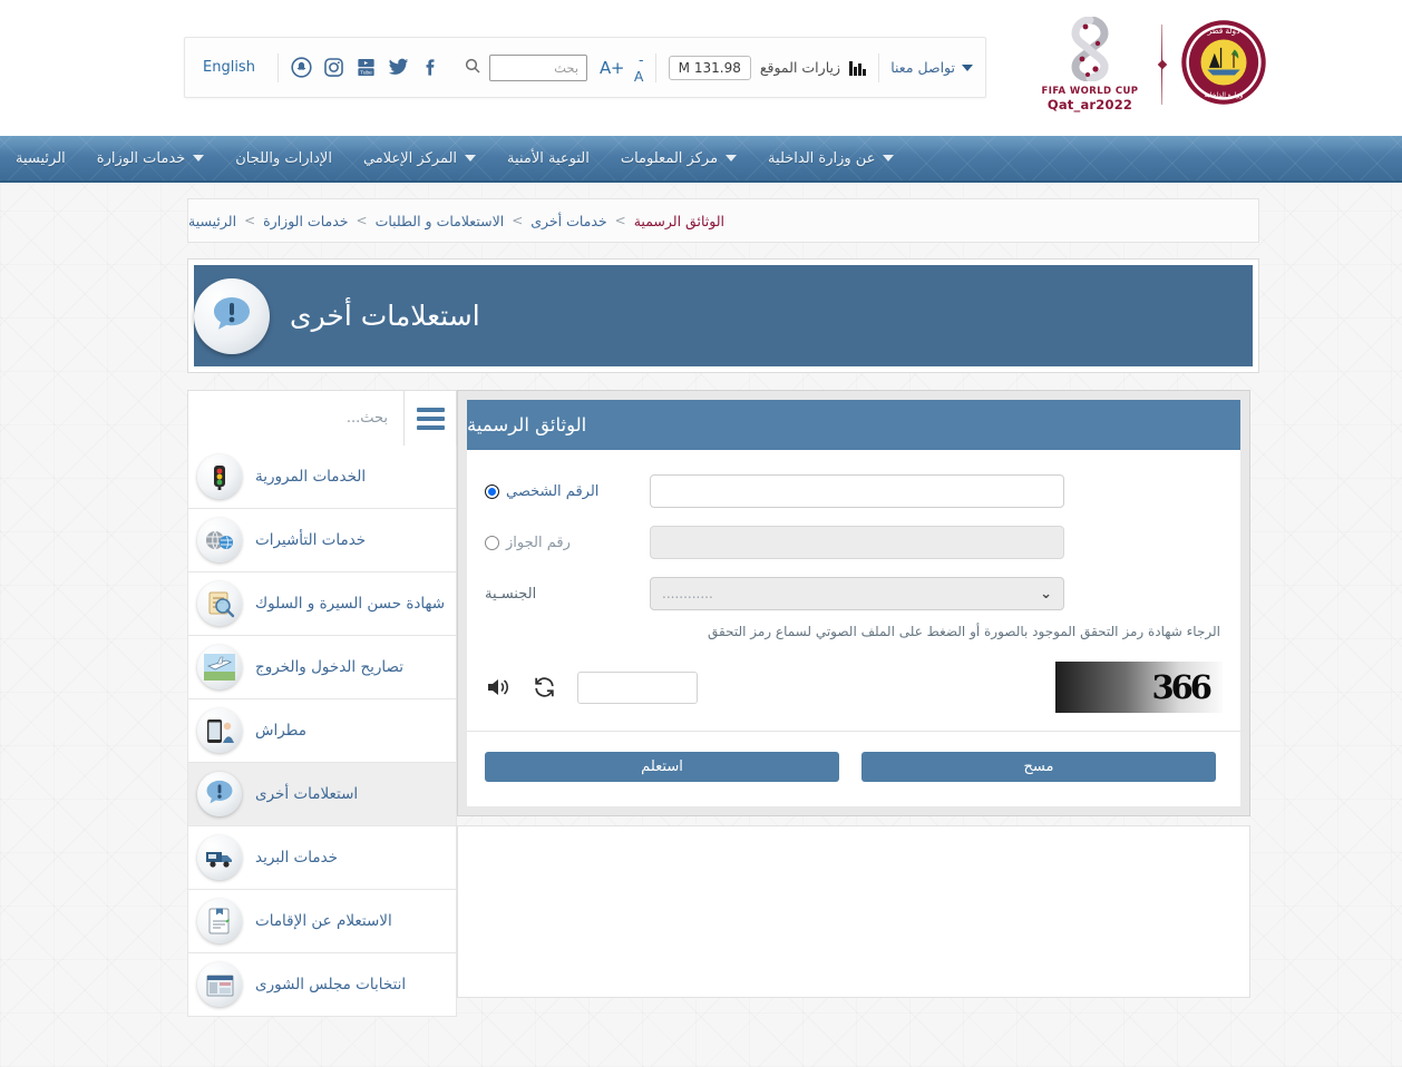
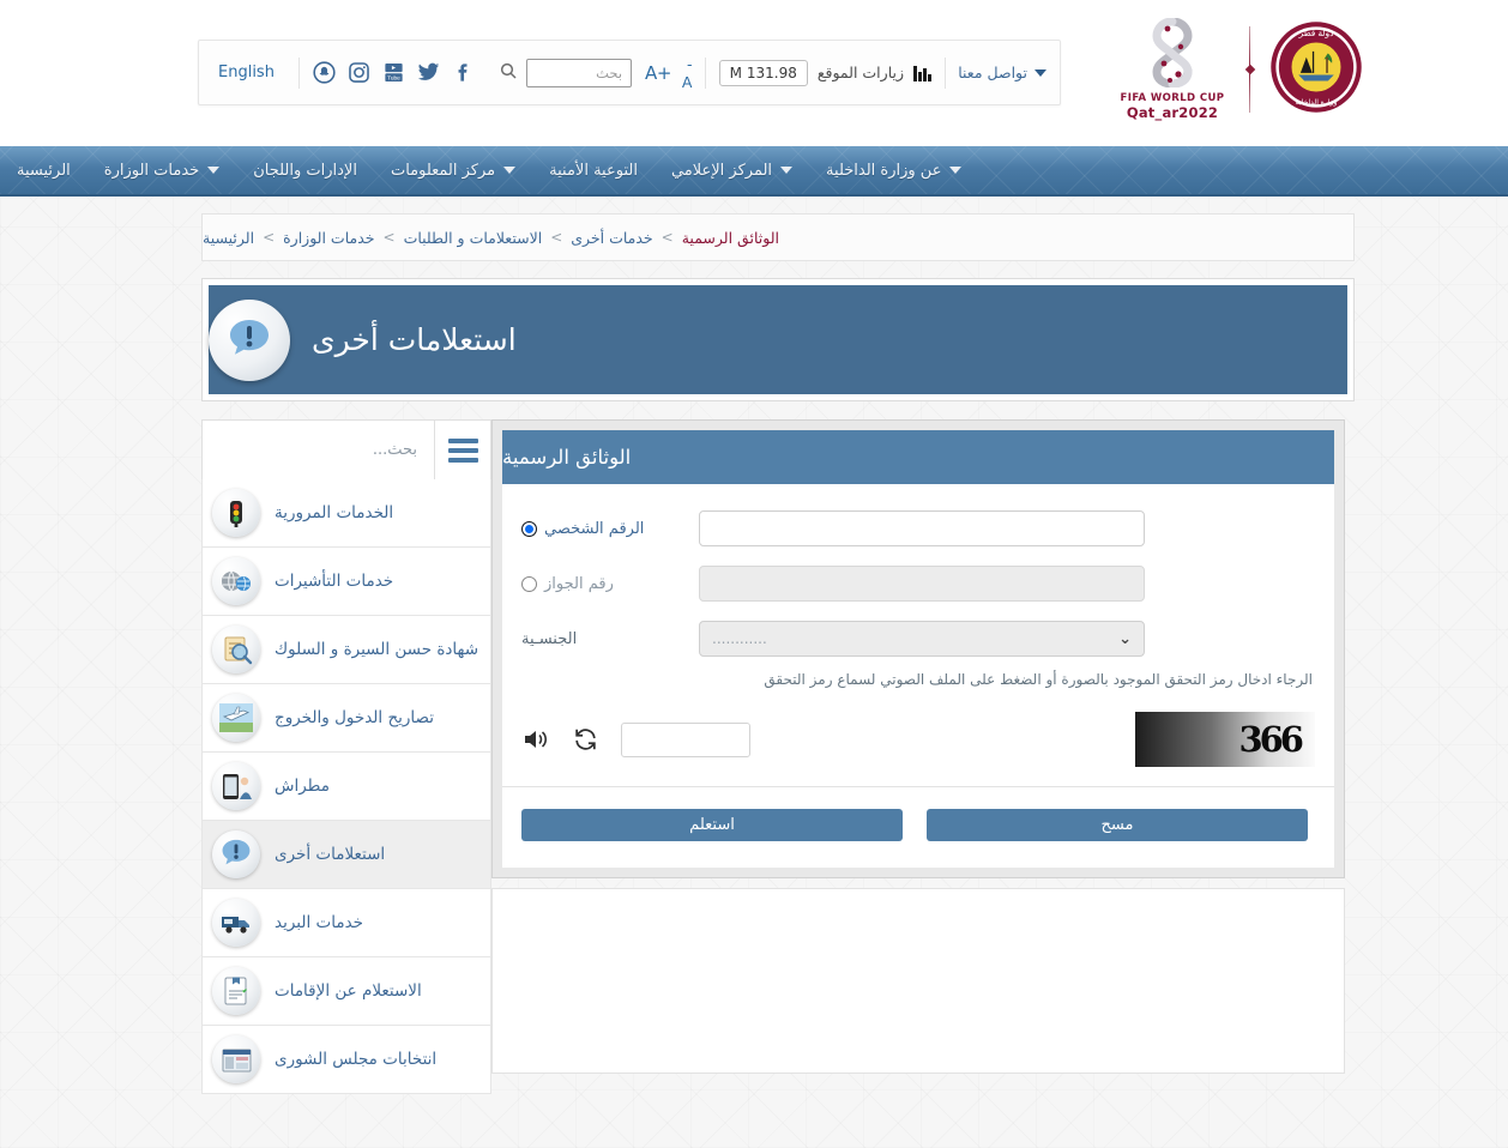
  English
  +A
  -A
  131.98 M
  زيارات الموقع
  تواصل معنا
  دولة قطر
  FIFA WORLD CUP
  Qat_ar2022
  الرئيسية
  خدمات الوزارة
  الإدارات واللجان
- المركز الإعلامي
+ مركز المعلومات
  التوعية الأمنية
- مركز المعلومات
+ المركز الإعلامي
  عن وزارة الداخلية
  الرئيسية
  >
  خدمات الوزارة
  >
  الاستعلامات و الطلبات
  >
  خدمات أخرى
  >
  الوثائق الرسمية
  استعلامات أخرى
  الخدمات المرورية
  خدمات التأشيرات
  شهادة حسن السيرة و السلوك
  تصاريح الدخول والخروج
  مطراش
  استعلامات أخرى
  خدمات البريد
  الاستعلام عن الإقامات
  انتخابات مجلس الشورى
  الوثائق الرسمية
  الرقم الشخصي
  رقم الجواز
  الجنسـية
  ............
  ⌄
- الرجاء شهادة رمز التحقق الموجود بالصورة أو الضغط على الملف الصوتي لسماع رمز التحقق
+ الرجاء ادخال رمز التحقق الموجود بالصورة أو الضغط على الملف الصوتي لسماع رمز التحقق
  366
  استعلم
  مسح
